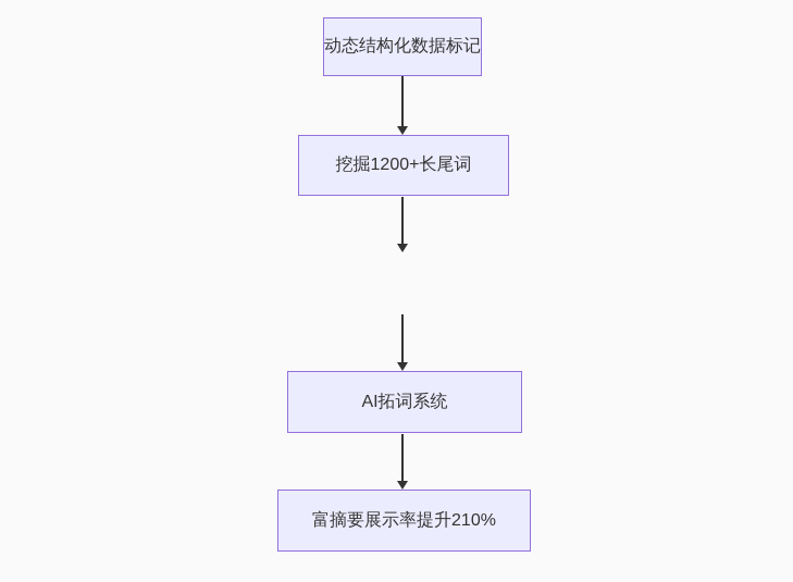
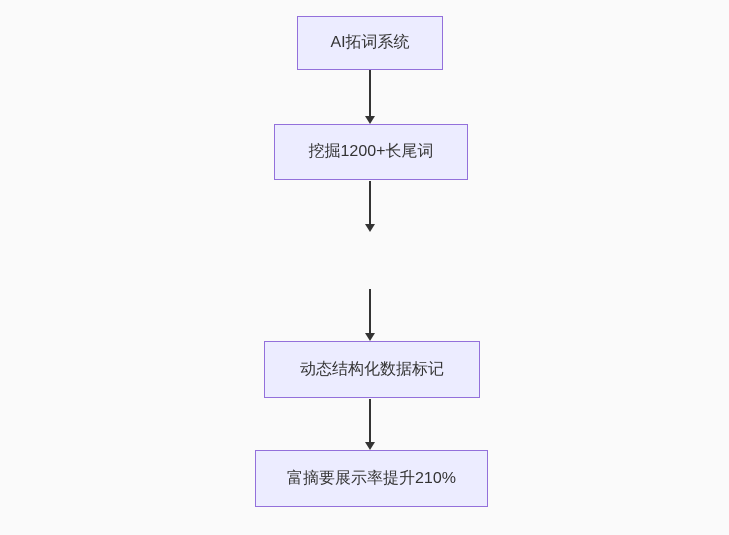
- 动态结构化数据标记
+ AI拓词系统
  挖掘1200+长尾词
- AI拓词系统
+ 动态结构化数据标记
  富摘要展示率提升210%
